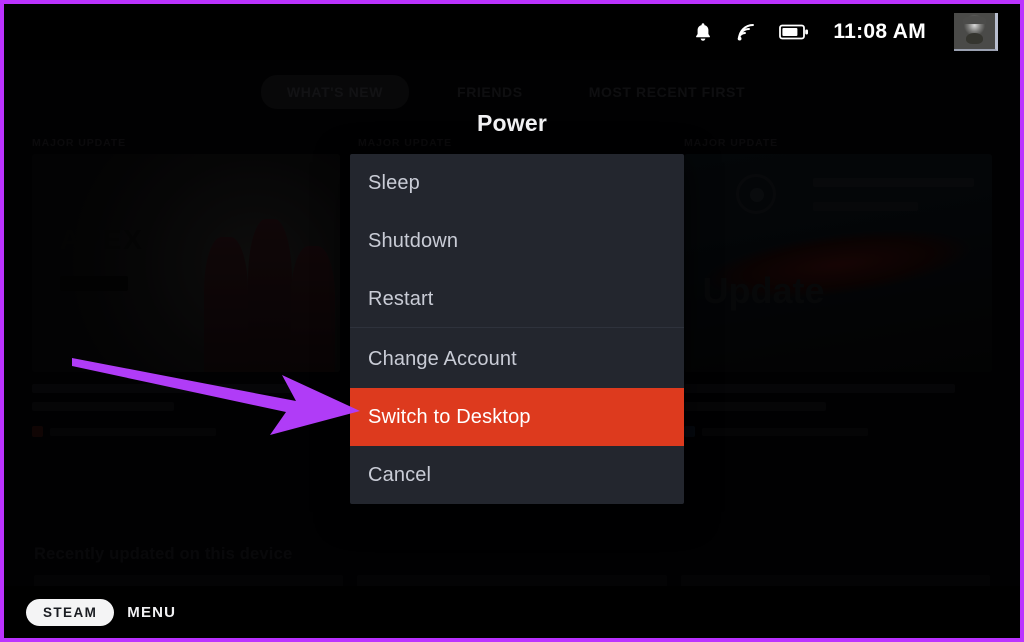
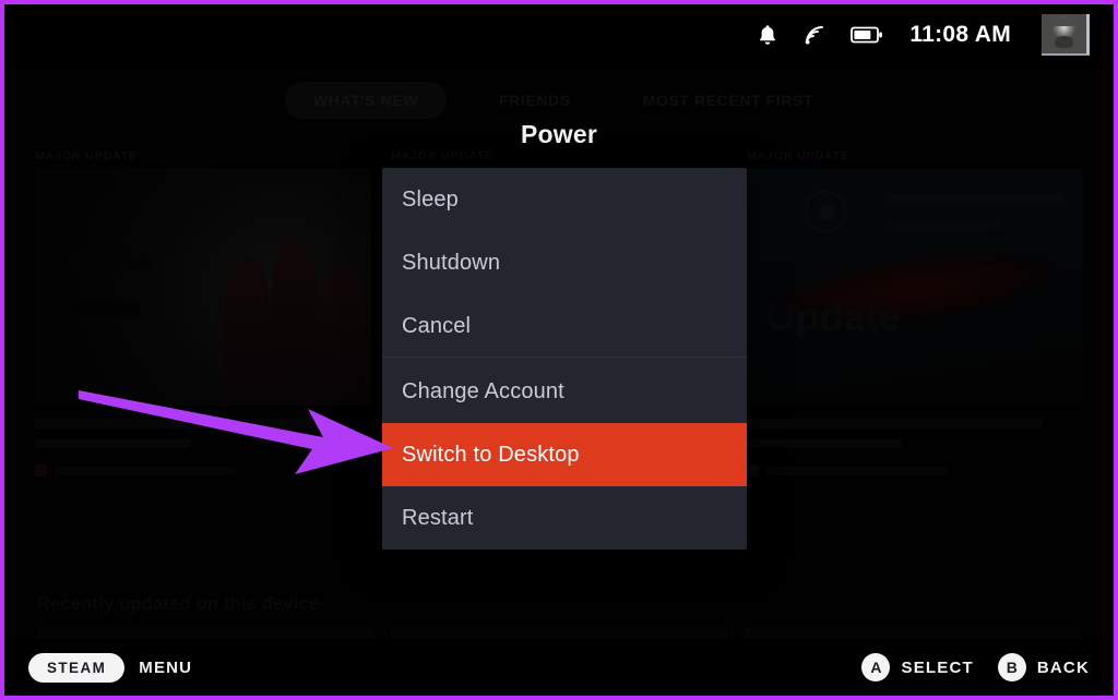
  11:08 AM
  Power
  Sleep
  Shutdown
- Restart
+ Cancel
  Change Account
  Switch to Desktop
- Cancel
+ Restart
  STEAM
  MENU
+ A
+ SELECT
+ B
+ BACK
